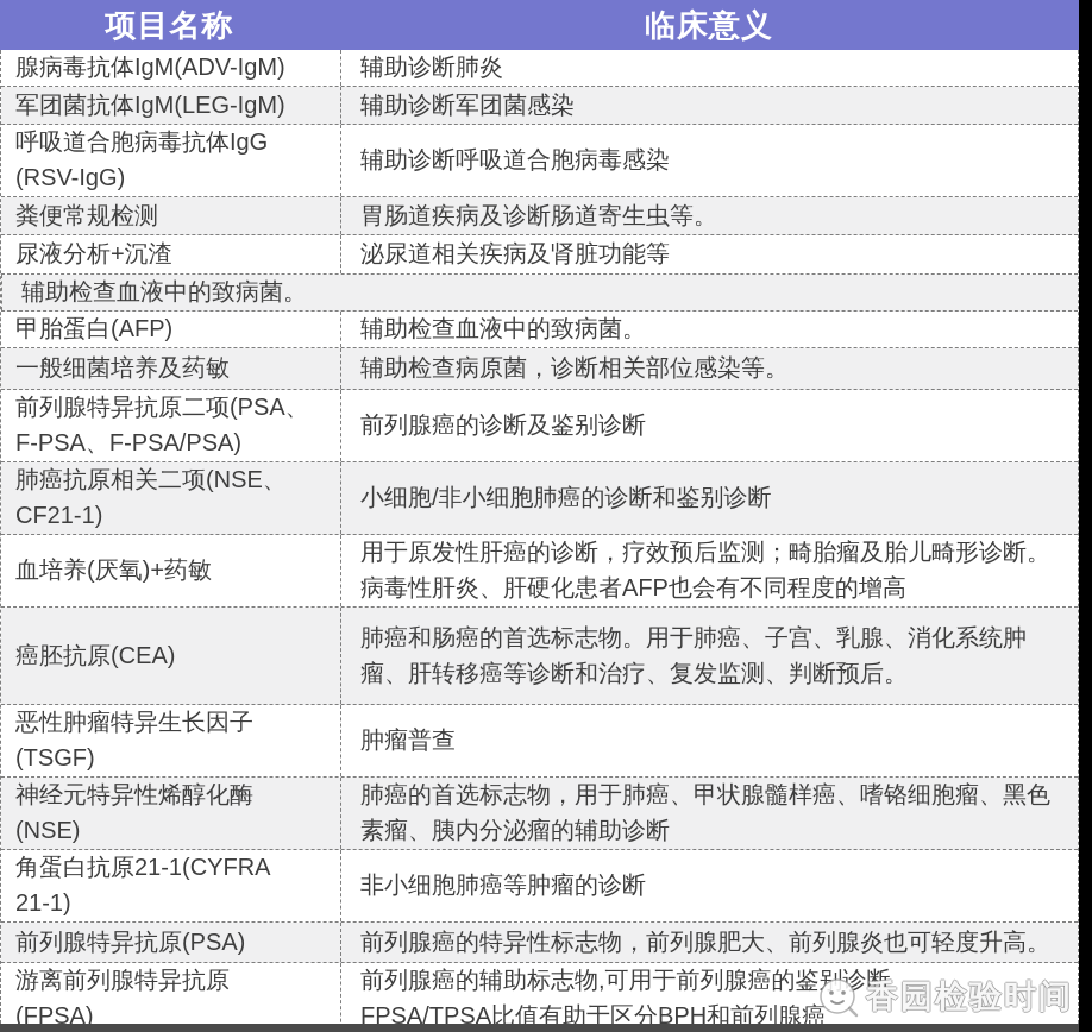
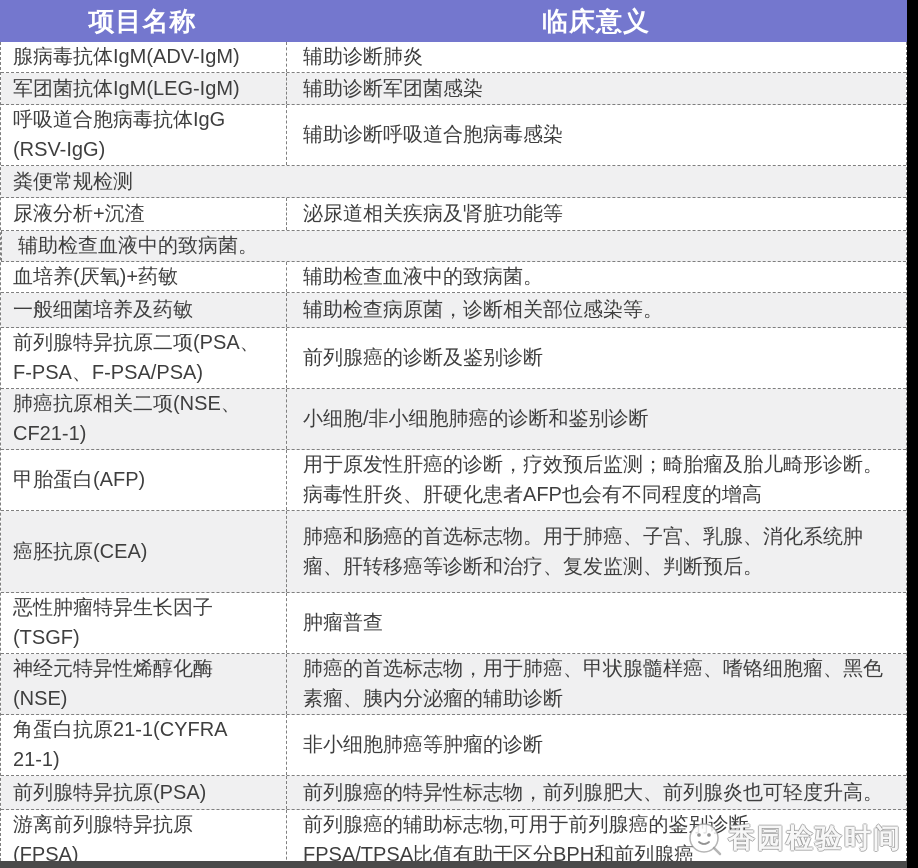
  项目名称
  临床意义
  腺病毒抗体IgM(ADV-IgM)
  辅助诊断肺炎
  军团菌抗体IgM(LEG-IgM)
  辅助诊断军团菌感染
  呼吸道合胞病毒抗体IgG
  (RSV-IgG)
  辅助诊断呼吸道合胞病毒感染
  粪便常规检测
- 胃肠道疾病及诊断肠道寄生虫等。
  尿液分析+沉渣
  泌尿道相关疾病及肾脏功能等
  辅助检查血液中的致病菌。
- 甲胎蛋白(AFP)
+ 血培养(厌氧)+药敏
  辅助检查血液中的致病菌。
  一般细菌培养及药敏
  辅助检查病原菌，诊断相关部位感染等。
  前列腺特异抗原二项(PSA、
  F-PSA、F-PSA/PSA)
  前列腺癌的诊断及鉴别诊断
  肺癌抗原相关二项(NSE、
  CF21-1)
  小细胞/非小细胞肺癌的诊断和鉴别诊断
- 血培养(厌氧)+药敏
+ 甲胎蛋白(AFP)
  用于原发性肝癌的诊断，疗效预后监测；畸胎瘤及胎儿畸形诊断。
  病毒性肝炎、肝硬化患者AFP也会有不同程度的增高
  癌胚抗原(CEA)
  肺癌和肠癌的首选标志物。用于肺癌、子宫、乳腺、消化系统肿瘤、肝转移癌等诊断和治疗、复发监测、判断预后。
  恶性肿瘤特异生长因子
  (TSGF)
  肿瘤普查
  神经元特异性烯醇化酶
  (NSE)
  肺癌的首选标志物，用于肺癌、甲状腺髓样癌、嗜铬细胞瘤、黑色素瘤、胰内分泌瘤的辅助诊断
  角蛋白抗原21-1(CYFRA
  21-1)
  非小细胞肺癌等肿瘤的诊断
  前列腺特异抗原(PSA)
  前列腺癌的特异性标志物，前列腺肥大、前列腺炎也可轻度升高。
  游离前列腺特异抗原
  (FPSA)
  前列腺癌的辅助标志物,可用于前列腺癌的鉴别诊断
  FPSA/TPSA比值有助于区分BPH和前列腺癌
  香园检验时间
